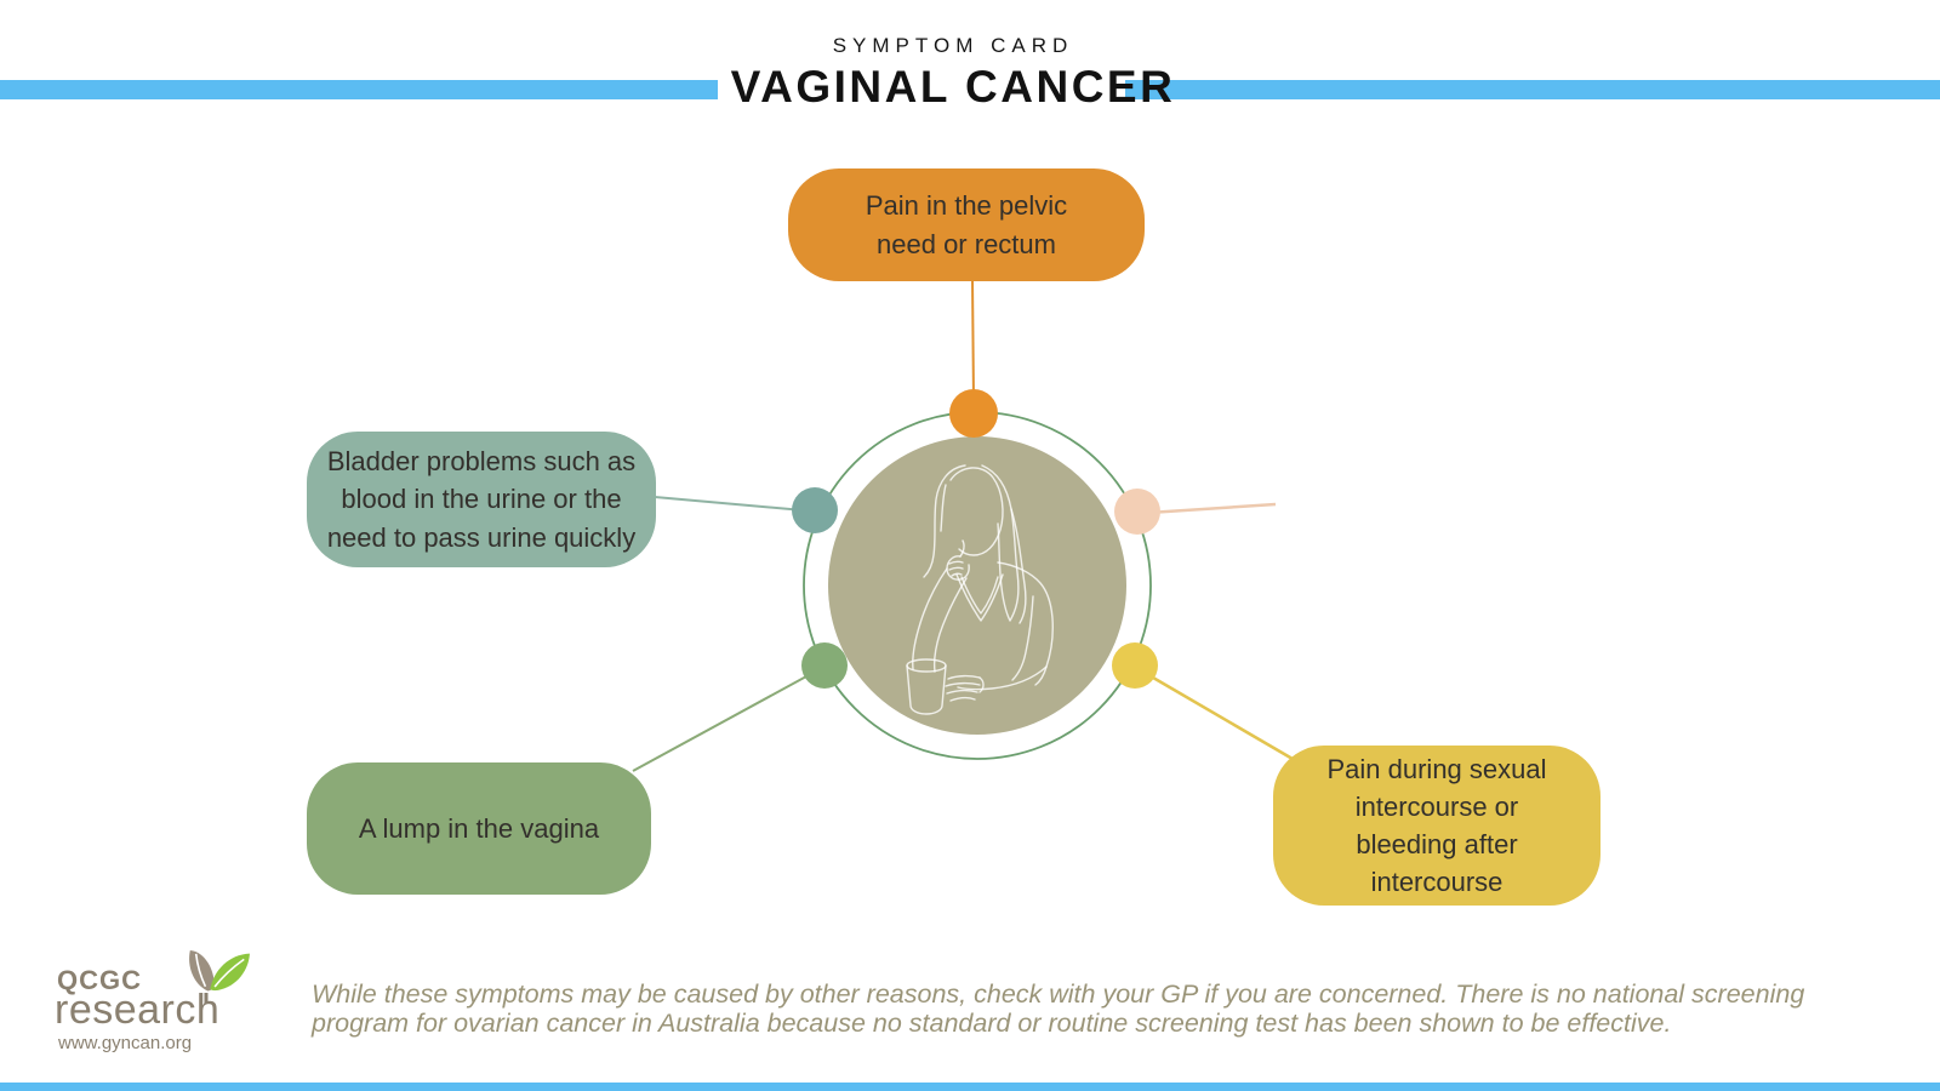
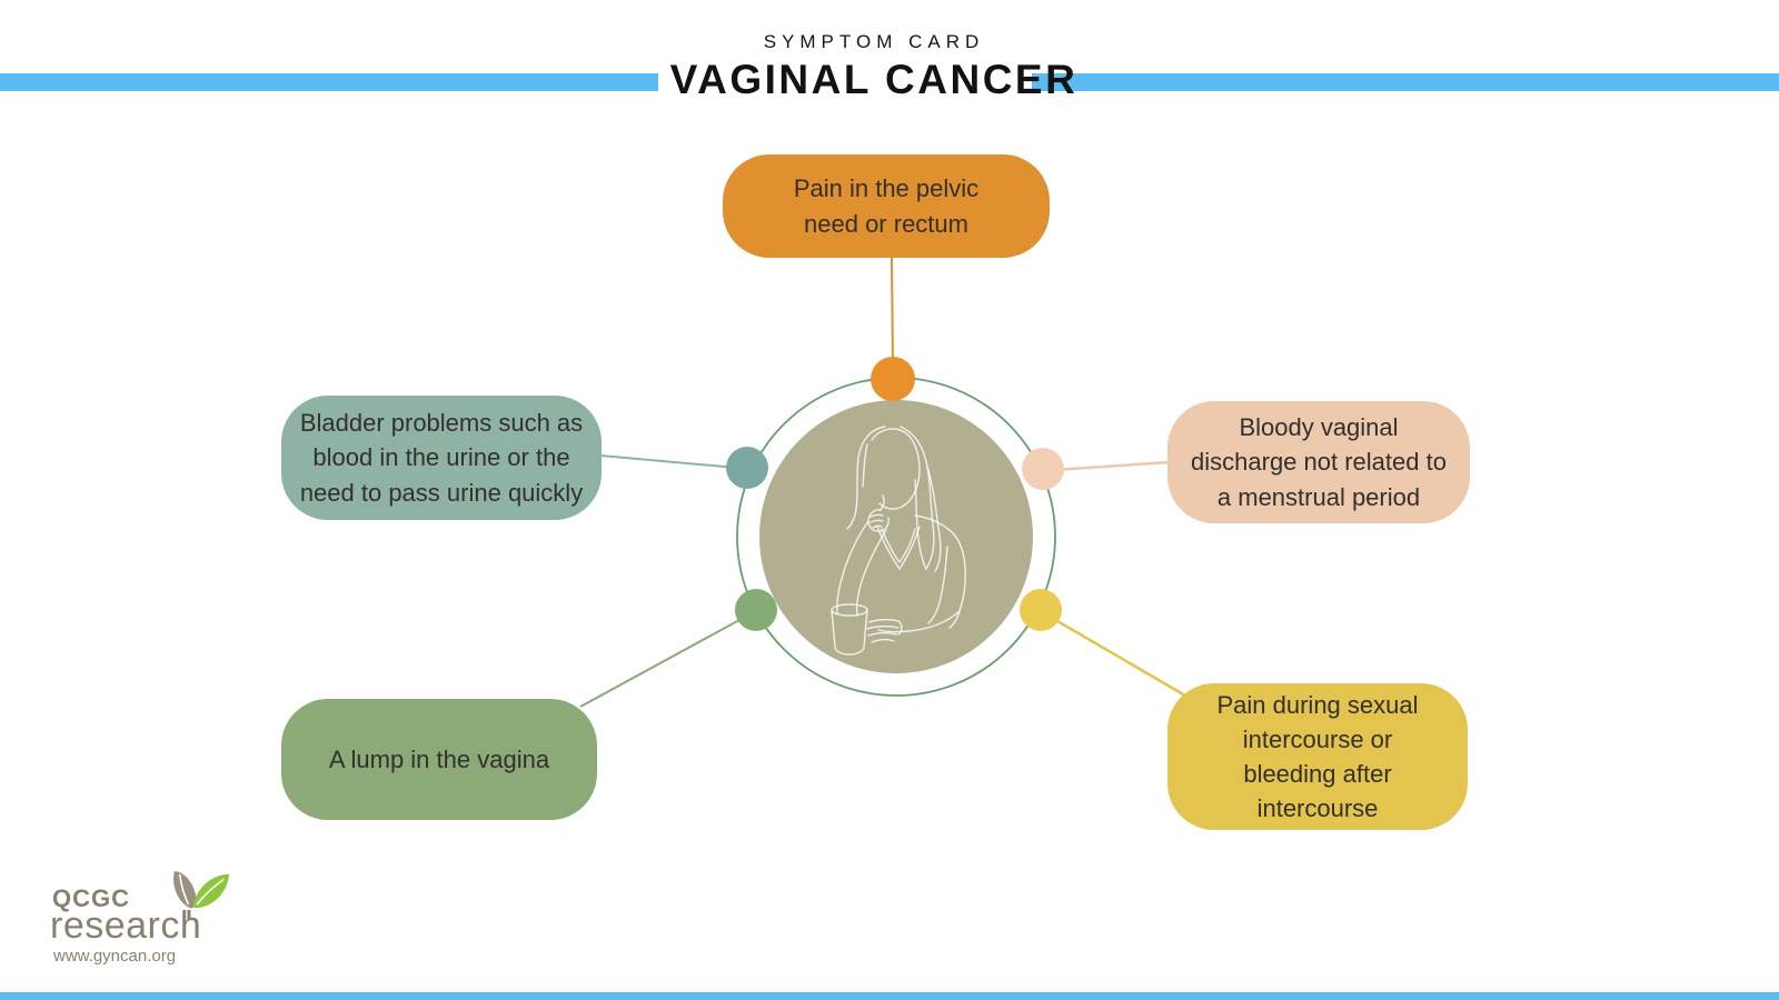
  SYMPTOM CARD
  VAGINAL CANCER
  Pain in the pelvic need or rectum
  Bladder problems such as blood in the urine or the need to pass urine quickly
+ Bloody vaginal discharge not related to a menstrual period
  A lump in the vagina
  Pain during sexual intercourse or bleeding after intercourse
  QCGC
  research
  www.gyncan.org
- While these symptoms may be caused by other reasons, check with your GP if you are concerned. There is no national screening program for ovarian cancer in Australia because no standard or routine screening test has been shown to be effective.
